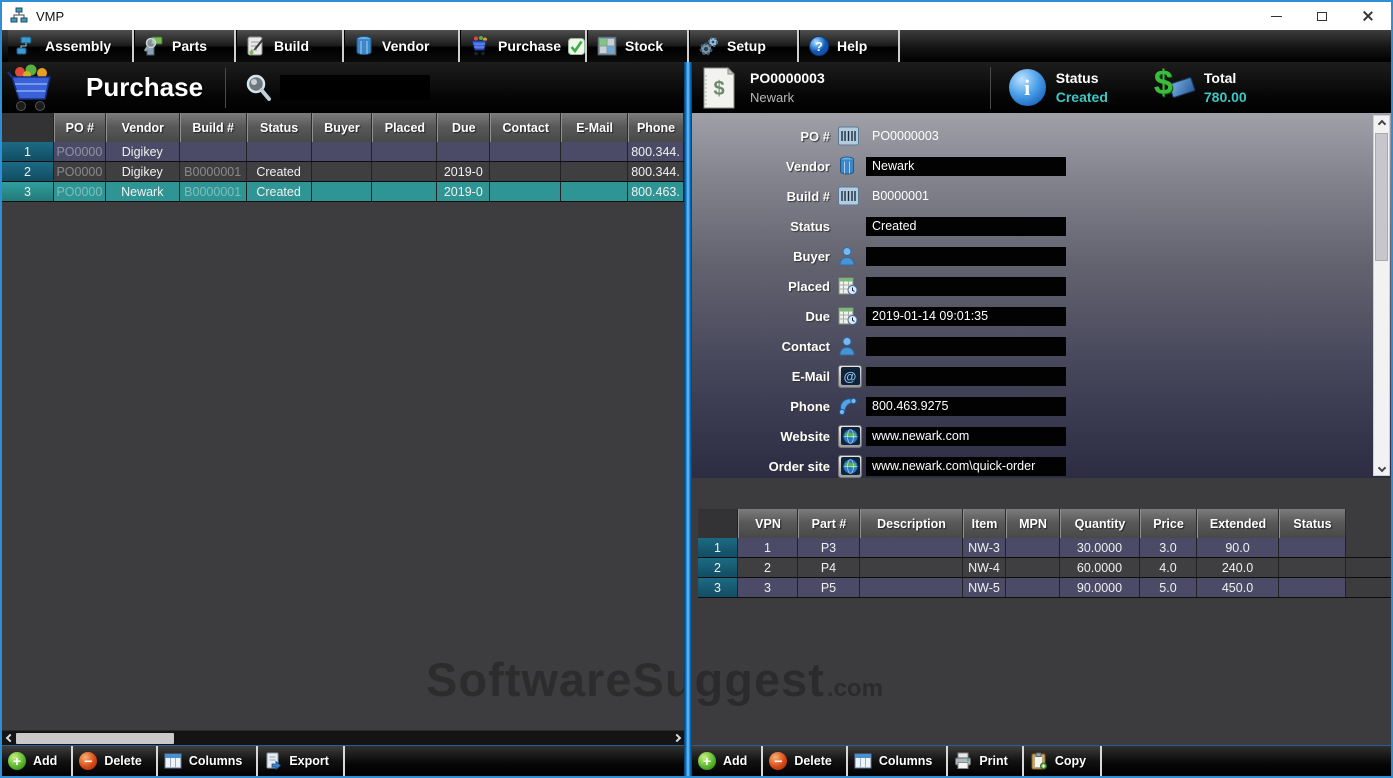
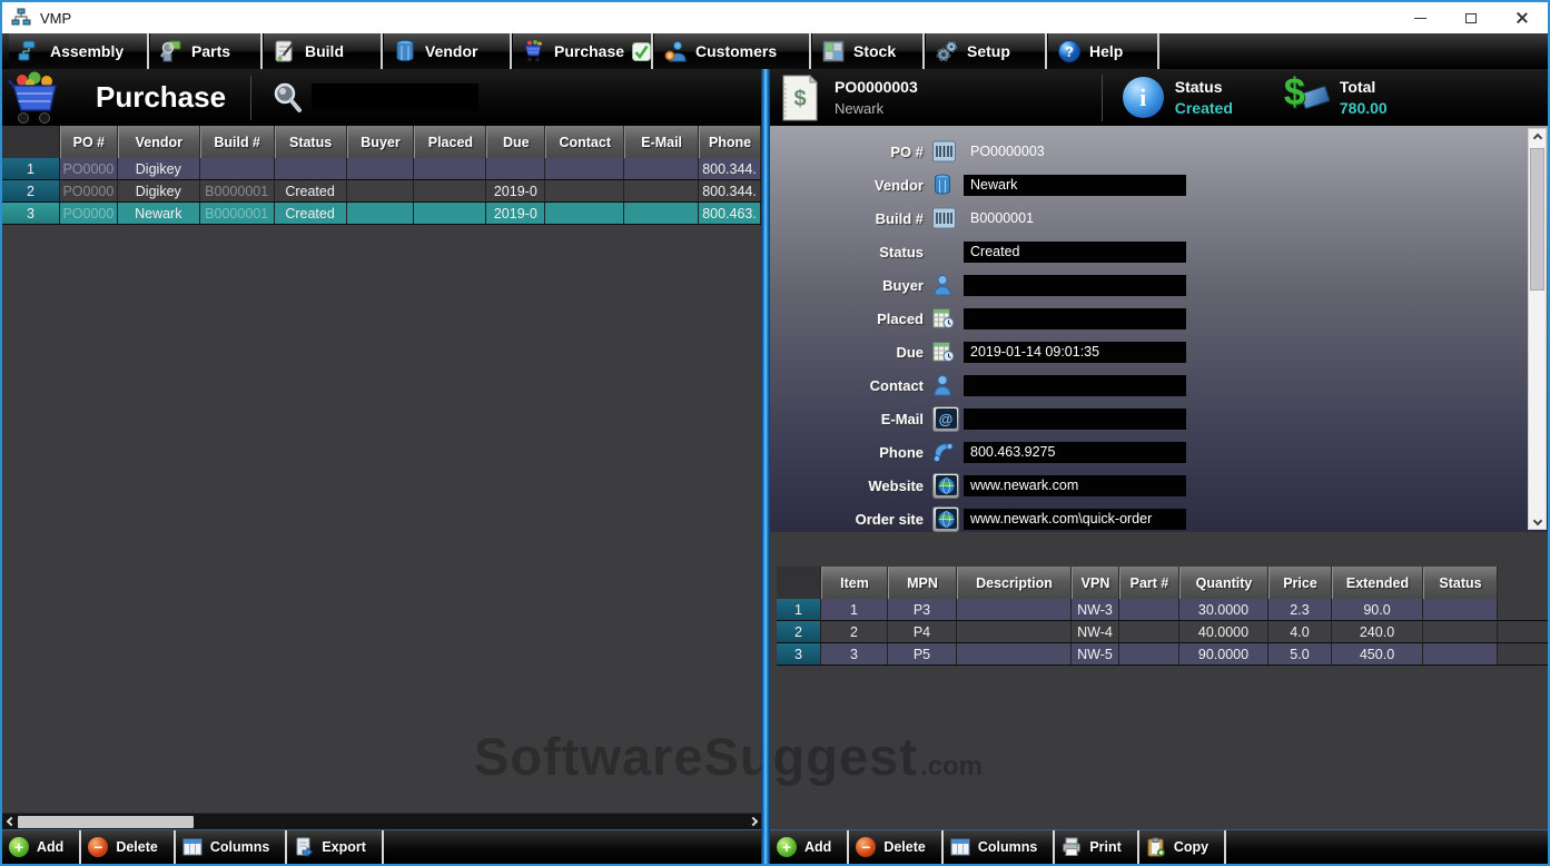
  VMP
  Assembly
  Parts
  Build
  Vendor
  Purchase
+ Customers
  Stock
  Setup
  ?
  Help
  Purchase
  PO #
  Vendor
  Build #
  Status
  Buyer
  Placed
  Due
  Contact
  E-Mail
  Phone
  1
  PO0000
  Digikey
  800.344.
  2
  PO0000
  Digikey
  B0000001
  Created
  2019-0
  800.344.
  3
  PO0000
  Newark
  B0000001
  Created
  2019-0
  800.463.
  +
  Add
  −
  Delete
  Columns
  Export
  $
  PO0000003
  Newark
  i
  Status
  Created
  $
  Total
  780.00
  PO #
  PO0000003
  Vendor
  Newark
  Build #
  B0000001
  Status
  Created
  Buyer
  Placed
  Due
  2019-01-14 09:01:35
  Contact
  E-Mail
  @
  Phone
  800.463.9275
  Website
  www.newark.com
  Order site
  www.newark.com\quick-order
- VPN
+ Item
- Part #
+ MPN
  Description
- Item
+ VPN
- MPN
+ Part #
  Quantity
  Price
  Extended
  Status
  1
  1
  P3
  NW-3
  30.0000
- 3.0
+ 2.3
  90.0
  2
  2
  P4
  NW-4
- 60.0000
+ 40.0000
  4.0
  240.0
  3
  3
  P5
  NW-5
  90.0000
  5.0
  450.0
  +
  Add
  −
  Delete
  Columns
  Print
  Copy
  SoftwareSuggest
